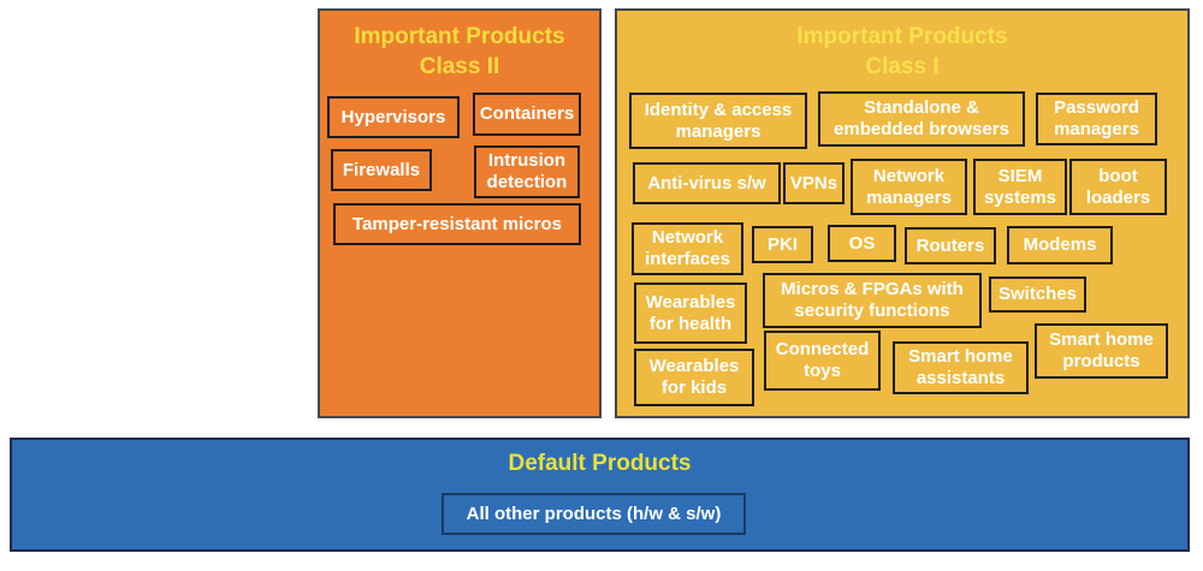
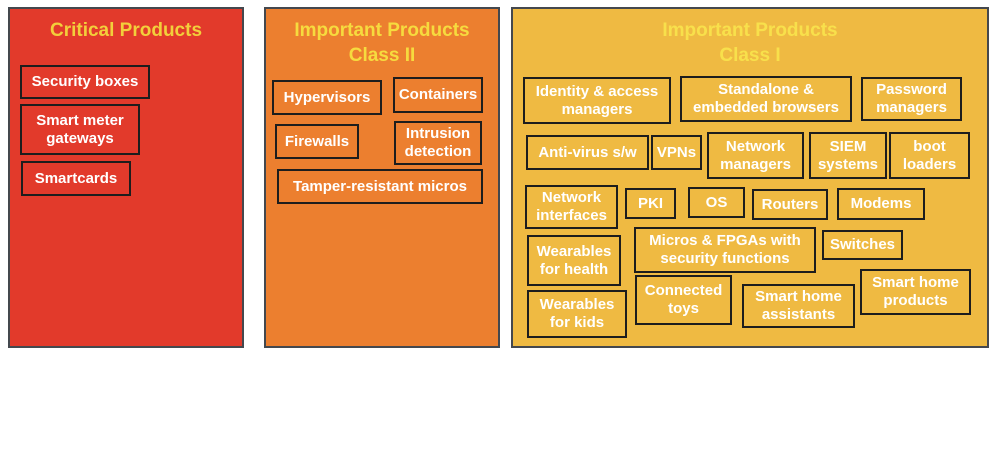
+ Critical Products
+ Security boxes
+ Smart meter gateways
+ Smartcards
  Important Products
  Class II
  Hypervisors
  Containers
  Firewalls
  Intrusion detection
  Tamper-resistant micros
  Important Products
  Class I
  Identity & access managers
  Standalone & embedded browsers
  Password managers
  Anti-virus s/w
  VPNs
  Network managers
  SIEM systems
  boot loaders
  Network interfaces
  PKI
  OS
  Routers
  Modems
  Wearables for health
  Micros & FPGAs with security functions
  Switches
  Wearables for kids
  Connected toys
  Smart home assistants
  Smart home products
- Default Products
- All other products (h/w & s/w)
